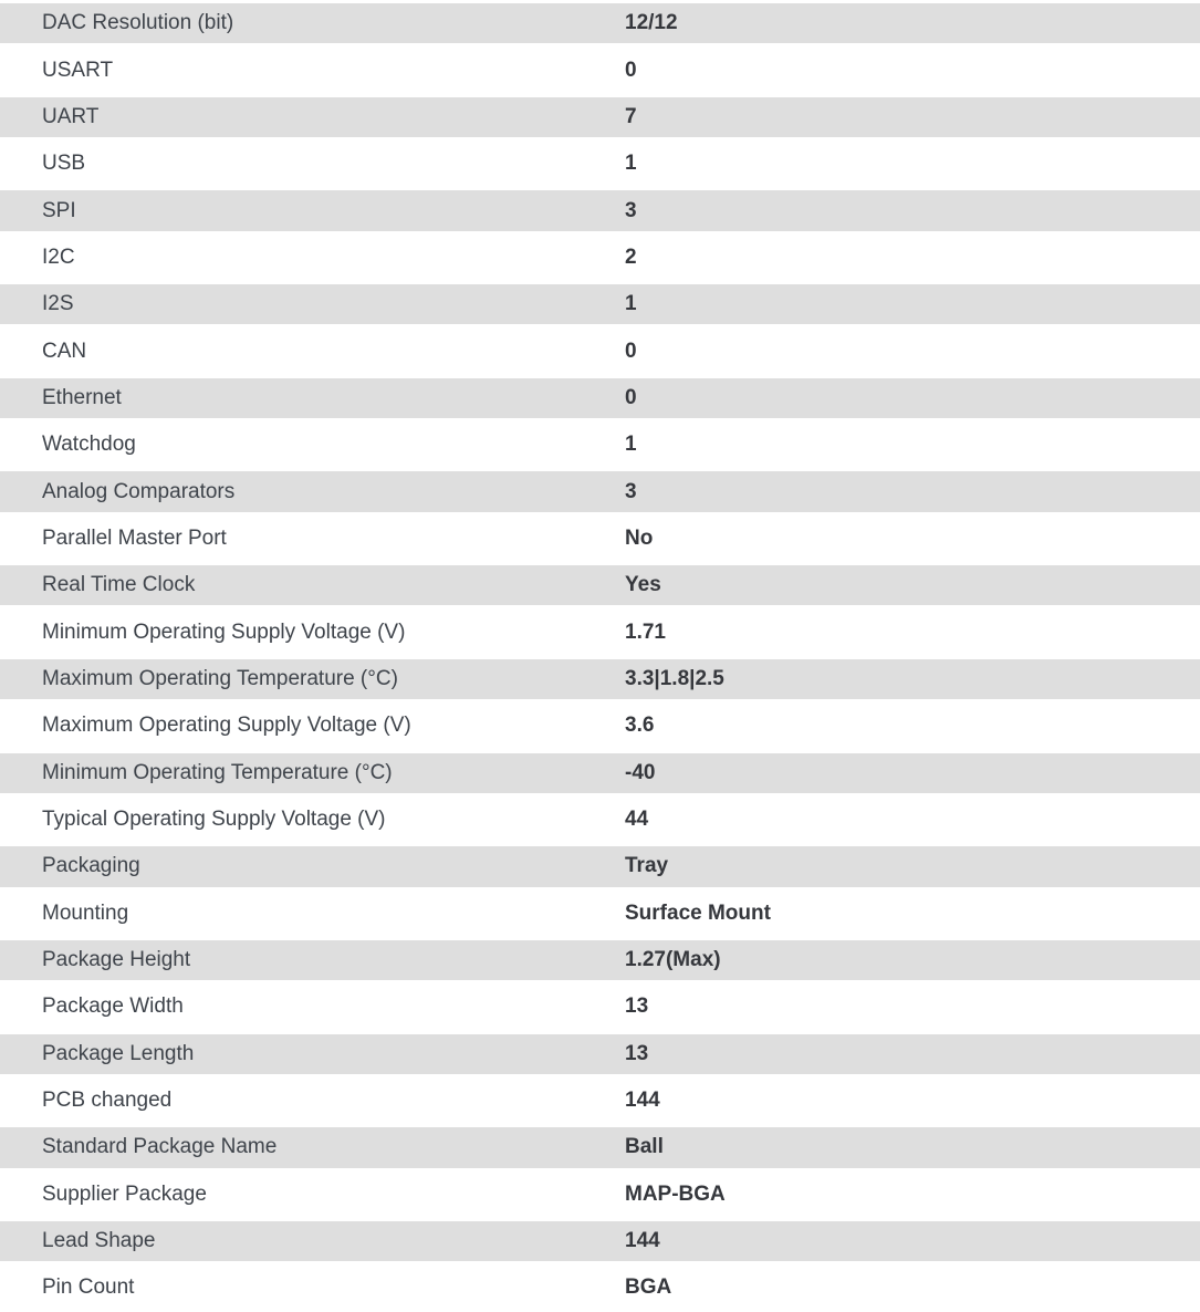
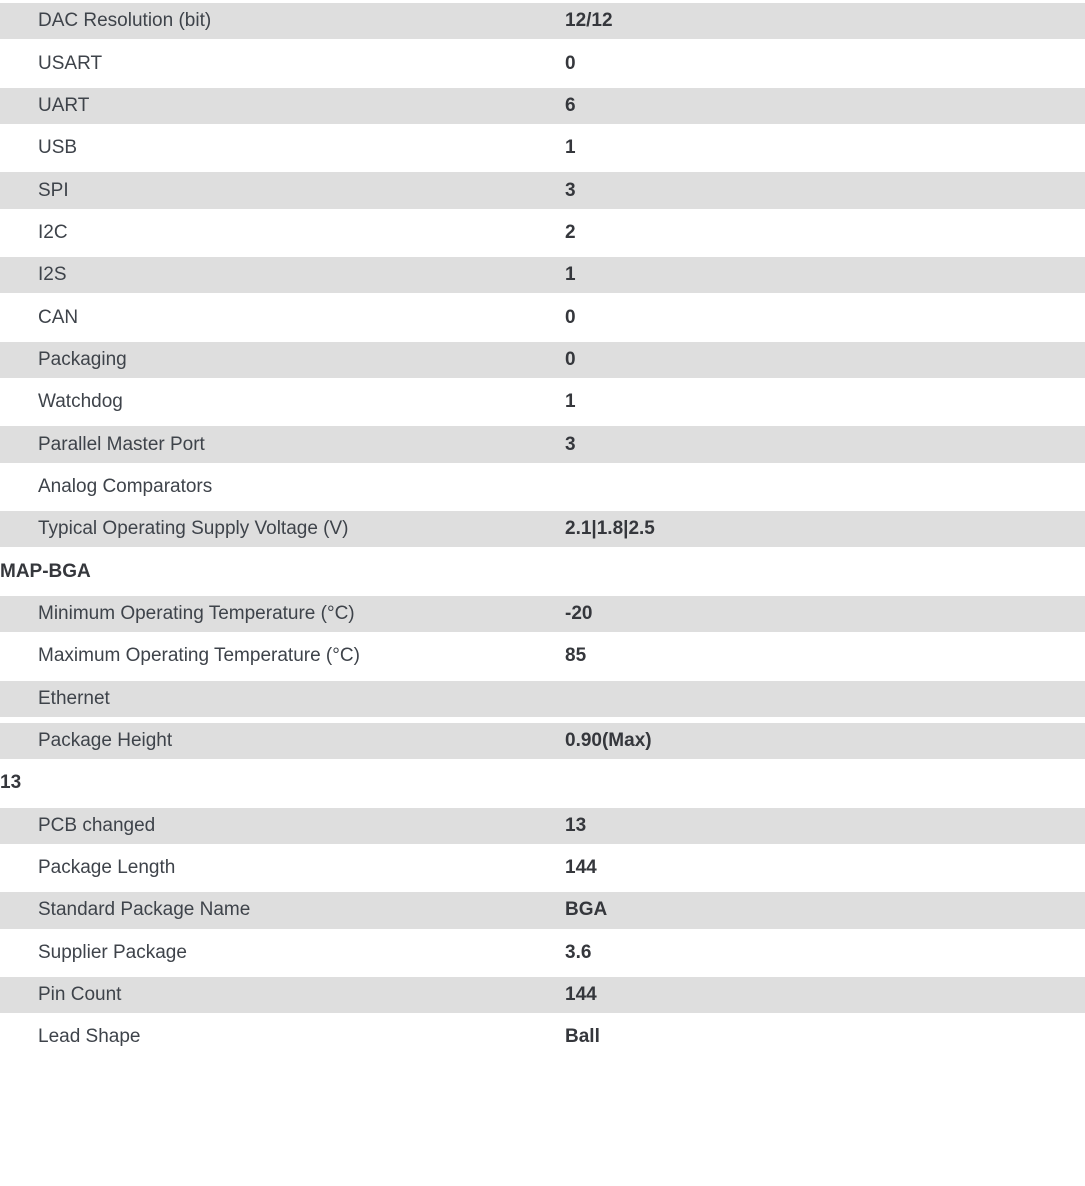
  DAC Resolution (bit)
  12/12
  USART
  0
  UART
- 7
+ 6
  USB
  1
  SPI
  3
  I2C
  2
  I2S
  1
  CAN
  0
- Ethernet
+ Packaging
  0
  Watchdog
  1
- Analog Comparators
+ Parallel Master Port
  3
- Parallel Master Port
+ Analog Comparators
- No
- Real Time Clock
- Yes
- Minimum Operating Supply Voltage (V)
- 1.71
- Maximum Operating Temperature (°C)
+ Typical Operating Supply Voltage (V)
- 3.3|1.8|2.5
+ 2.1|1.8|2.5
- Maximum Operating Supply Voltage (V)
- 3.6
+ MAP-BGA
  Minimum Operating Temperature (°C)
- -40
+ -20
- Typical Operating Supply Voltage (V)
+ Maximum Operating Temperature (°C)
- 44
+ 85
- Packaging
+ Ethernet
- Tray
- Mounting
- Surface Mount
  Package Height
- 1.27(Max)
+ 0.90(Max)
- Package Width
  13
- Package Length
+ PCB changed
  13
- PCB changed
+ Package Length
  144
  Standard Package Name
- Ball
+ BGA
  Supplier Package
- MAP-BGA
+ 3.6
- Lead Shape
+ Pin Count
  144
- Pin Count
+ Lead Shape
- BGA
+ Ball
